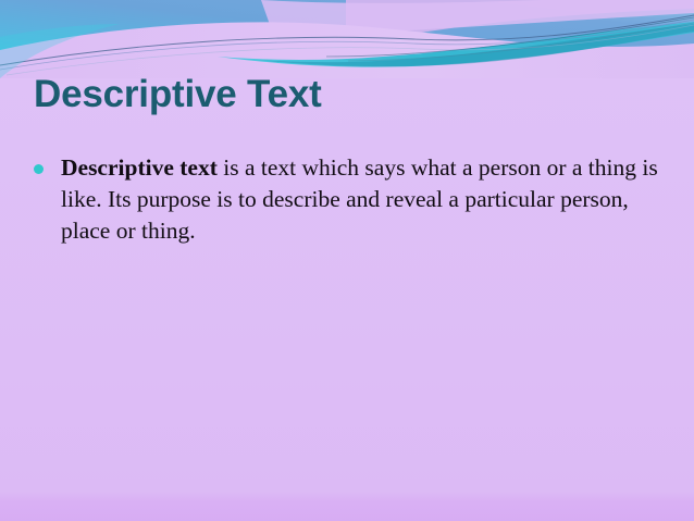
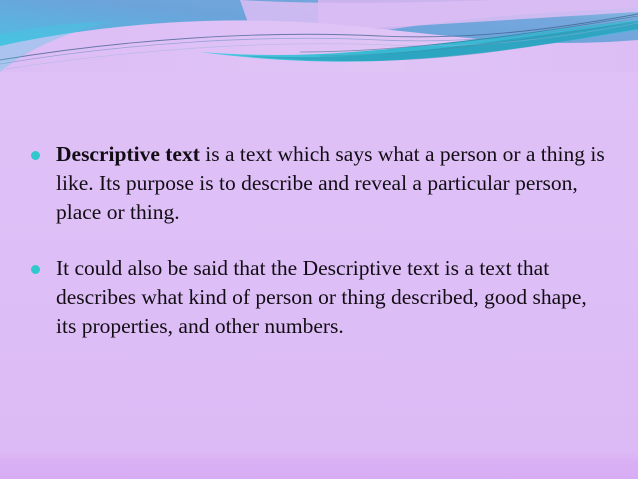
- Descriptive Text
  Descriptive text is a text which says what a person or a thing is like. Its purpose is to describe and reveal a particular person, place or thing.
+ It could also be said that the Descriptive text is a text that describes what kind of person or thing described, good shape, its properties, and other numbers.
